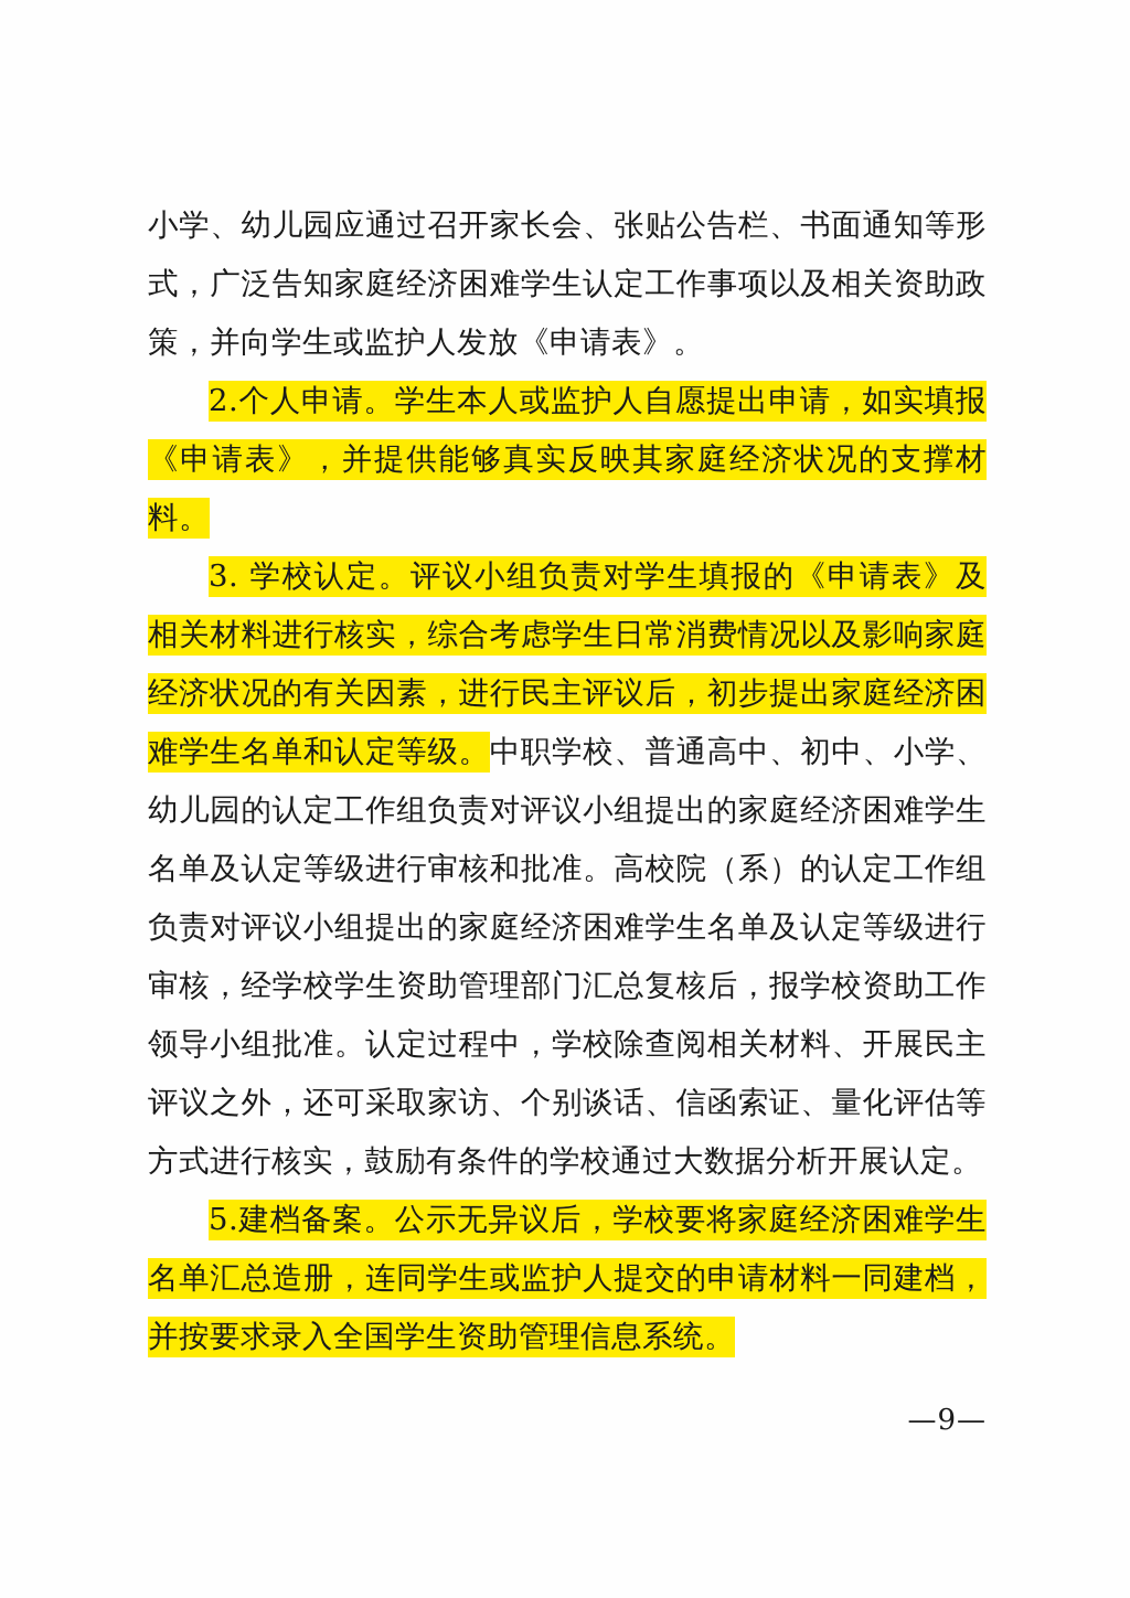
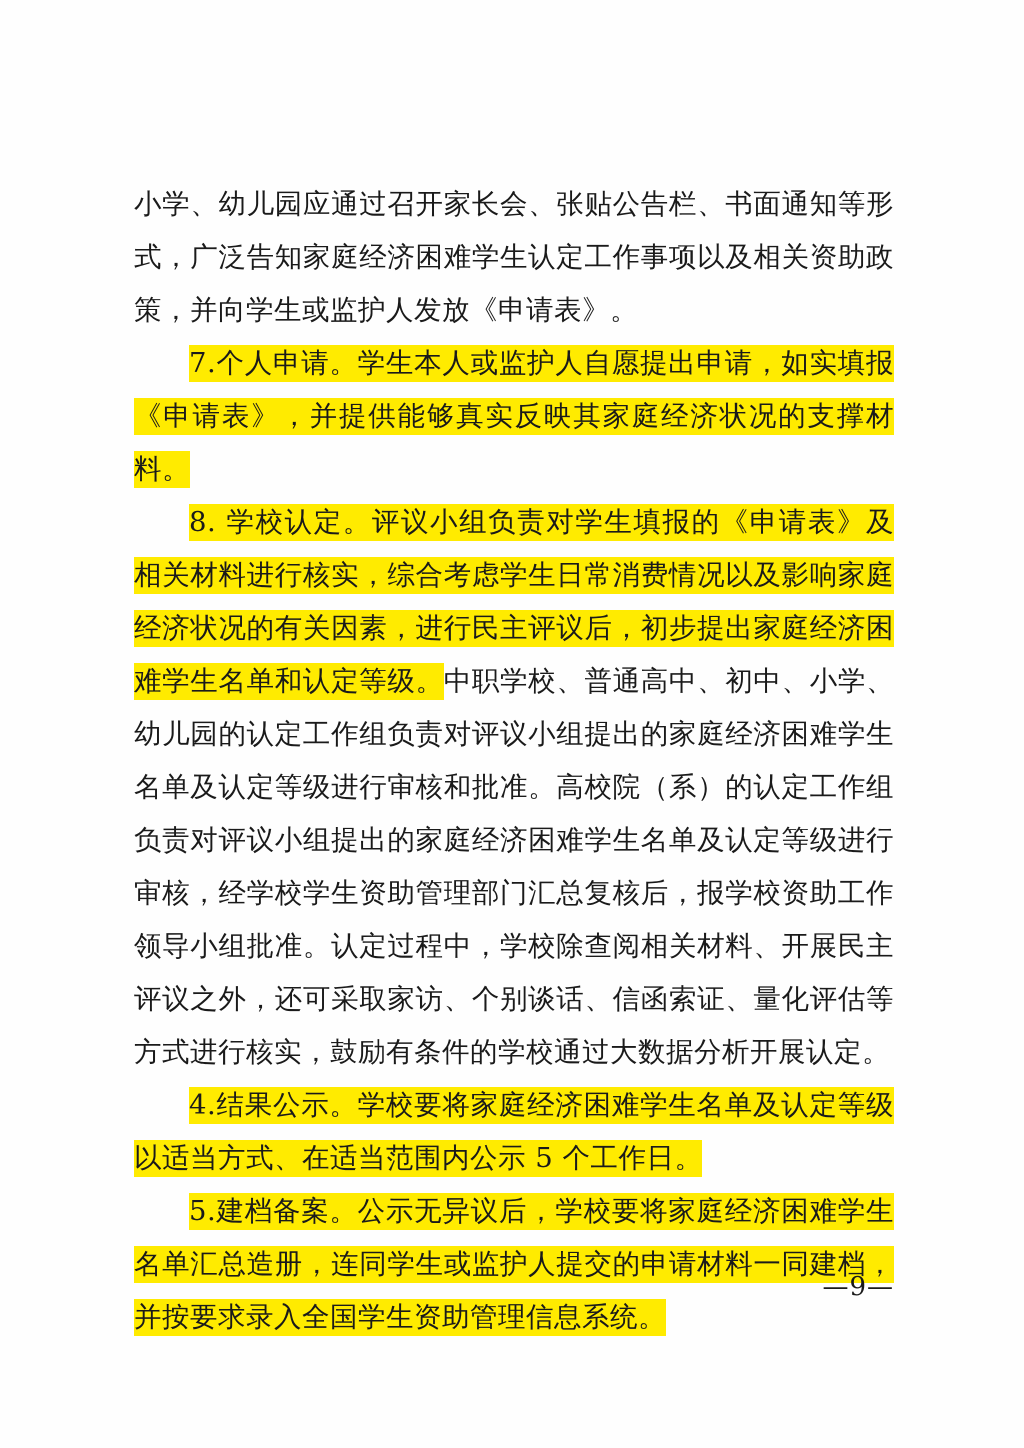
  小学、幼儿园应通过召开家长会、张贴公告栏、书面通知等形式，广泛告知家庭经济困难学生认定工作事项以及相关资助政策，并向学生或监护人发放《申请表》。
- 2.个人申请。学生本人或监护人自愿提出申请，如实填报《申请表》，并提供能够真实反映其家庭经济状况的支撑材料。
+ 7.个人申请。学生本人或监护人自愿提出申请，如实填报《申请表》，并提供能够真实反映其家庭经济状况的支撑材料。
- 3. 学校认定。评议小组负责对学生填报的《申请表》及相关材料进行核实，综合考虑学生日常消费情况以及影响家庭经济状况的有关因素，进行民主评议后，初步提出家庭经济困难学生名单和认定等级。中职学校、普通高中、初中、小学、幼儿园的认定工作组负责对评议小组提出的家庭经济困难学生名单及认定等级进行审核和批准。高校院（系）的认定工作组负责对评议小组提出的家庭经济困难学生名单及认定等级进行审核，经学校学生资助管理部门汇总复核后，报学校资助工作领导小组批准。认定过程中，学校除查阅相关材料、开展民主评议之外，还可采取家访、个别谈话、信函索证、量化评估等方式进行核实，鼓励有条件的学校通过大数据分析开展认定。
+ 8. 学校认定。评议小组负责对学生填报的《申请表》及相关材料进行核实，综合考虑学生日常消费情况以及影响家庭经济状况的有关因素，进行民主评议后，初步提出家庭经济困难学生名单和认定等级。中职学校、普通高中、初中、小学、幼儿园的认定工作组负责对评议小组提出的家庭经济困难学生名单及认定等级进行审核和批准。高校院（系）的认定工作组负责对评议小组提出的家庭经济困难学生名单及认定等级进行审核，经学校学生资助管理部门汇总复核后，报学校资助工作领导小组批准。认定过程中，学校除查阅相关材料、开展民主评议之外，还可采取家访、个别谈话、信函索证、量化评估等方式进行核实，鼓励有条件的学校通过大数据分析开展认定。
+ 4.结果公示。学校要将家庭经济困难学生名单及认定等级以适当方式、在适当范围内公示 5 个工作日。
  5.建档备案。公示无异议后，学校要将家庭经济困难学生名单汇总造册，连同学生或监护人提交的申请材料一同建档，并按要求录入全国学生资助管理信息系统。
  —9—
